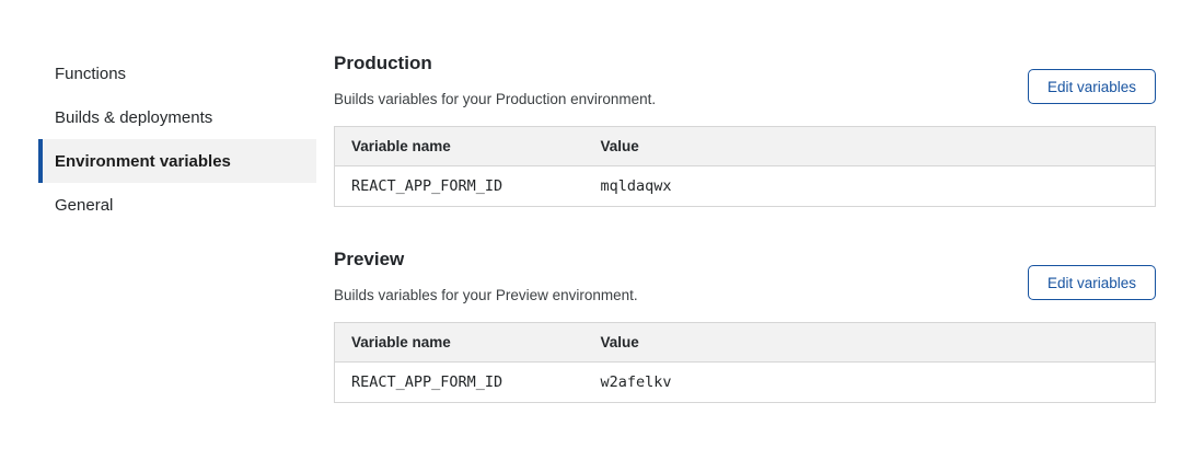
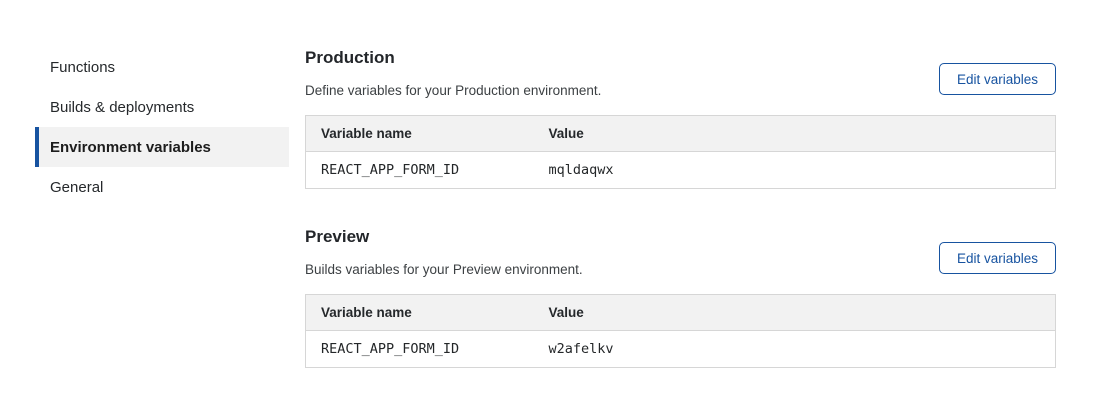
  Functions
  Builds & deployments
  Environment variables
  General
  Production
- Builds variables for your Production environment.
+ Define variables for your Production environment.
  Edit variables
  Variable name	Value
  REACT_APP_FORM_ID	mqldaqwx
  Preview
  Builds variables for your Preview environment.
  Edit variables
  Variable name	Value
  REACT_APP_FORM_ID	w2afelkv
